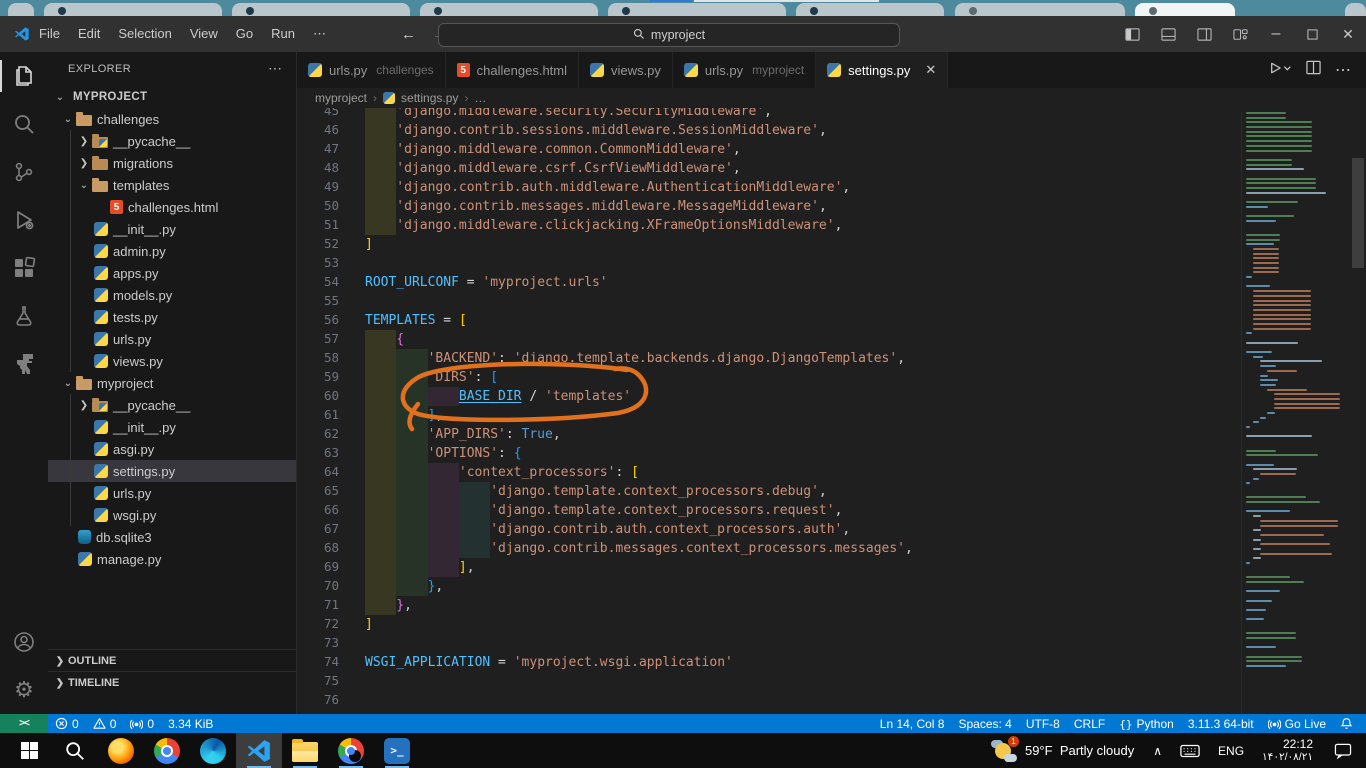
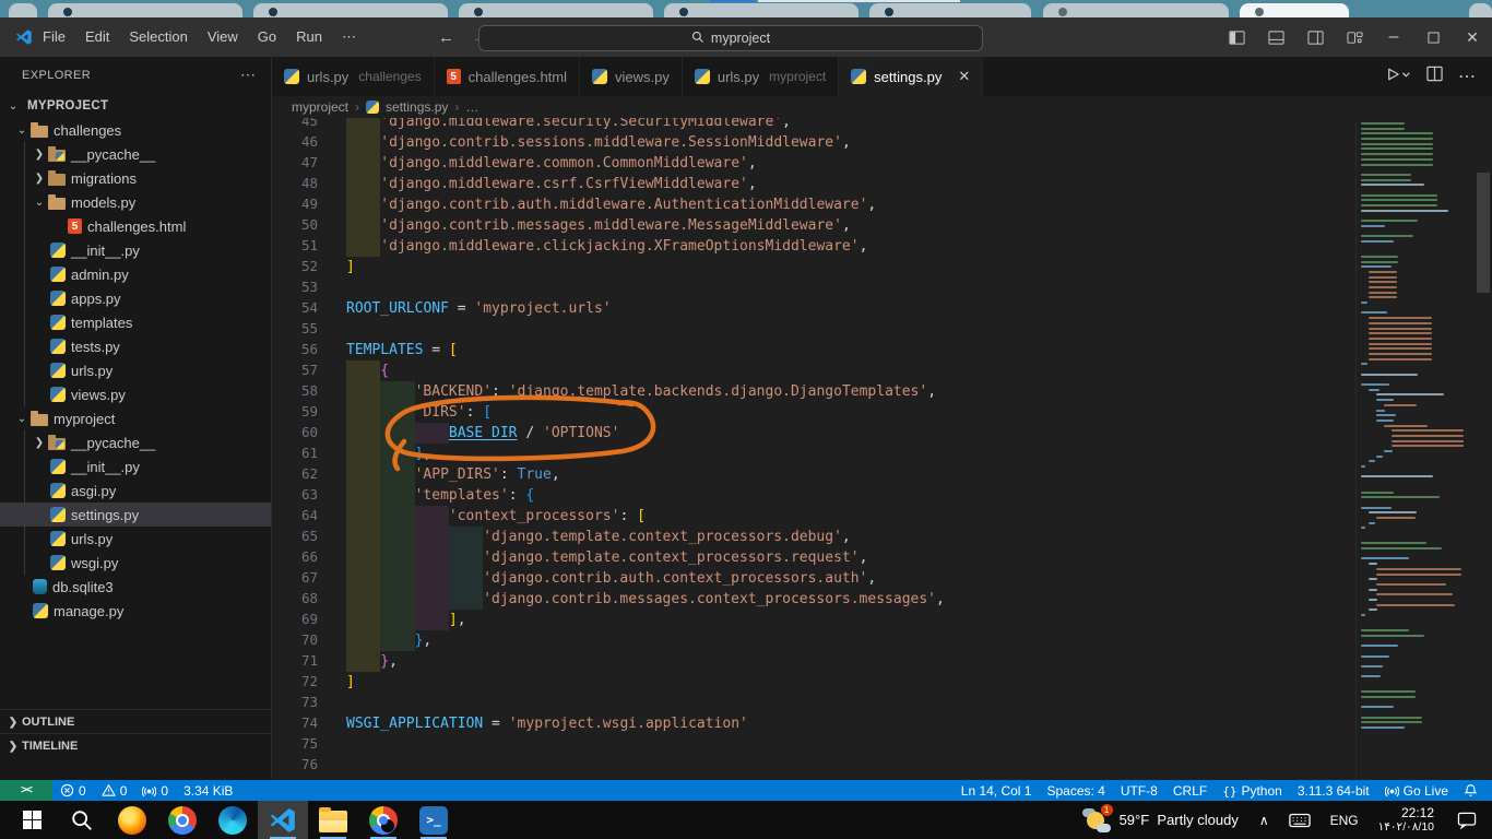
  File Edit Selection View Go Run ⋯
  ←
  myproject
  –
  ✕
- ⚙
  EXPLORER
  ⋯
  ⌄
  MYPROJECT
  ⌄
  challenges
  ❯
  __pycache__
  ❯
  migrations
  ⌄
- templates
+ models.py
  5
  challenges.html
  __init__.py
  admin.py
  apps.py
- models.py
+ templates
  tests.py
  urls.py
  views.py
  ⌄
  myproject
  ❯
  __pycache__
  __init__.py
  asgi.py
  settings.py
  urls.py
  wsgi.py
  db.sqlite3
  manage.py
  ❯
  OUTLINE
  ❯
  TIMELINE
  urls.py
  challenges
  5
  challenges.html
  views.py
  urls.py
  myproject
  settings.py
  ✕
  ⋯
  myproject
  ›
  settings.py
  ›
  …
  45 'django.middleware.security.SecurityMiddleware',
  46 'django.contrib.sessions.middleware.SessionMiddleware',
  47 'django.middleware.common.CommonMiddleware',
  48 'django.middleware.csrf.CsrfViewMiddleware',
  49 'django.contrib.auth.middleware.AuthenticationMiddleware',
  50 'django.contrib.messages.middleware.MessageMiddleware',
  51 'django.middleware.clickjacking.XFrameOptionsMiddleware',
  52 ]
  53
  54 ROOT_URLCONF = 'myproject.urls'
  55
  56 TEMPLATES = [
  57 {
  58 'BACKEND': 'django.template.backends.django.DjangoTemplates',
  59 'DIRS': [
- 60 BASE_DIR / 'templates'
+ 60 BASE_DIR / 'OPTIONS'
  62 'APP_DIRS': True,
- 63 'OPTIONS': {
+ 63 'templates': {
  64 'context_processors': [
  65 'django.template.context_processors.debug',
  66 'django.template.context_processors.request',
  67 'django.contrib.auth.context_processors.auth',
  68 'django.contrib.messages.context_processors.messages',
  69 ],
  70 },
  71 },
  72 ]
  73
  74 WSGI_APPLICATION = 'myproject.wsgi.application'
  75
  76
  ><
  0
  0
  0
  3.34 KiB
- Ln 14, Col 8
+ Ln 14, Col 1
  Spaces: 4
  UTF-8
  CRLF
  {}
  Python
  3.11.3 64-bit
  Go Live
  >_
  1
  59°F Partly cloudy
  ∧
  ENG
  22:12
- ۱۴۰۲/۰۸/۲۱
+ ۱۴۰۲/۰۸/10
